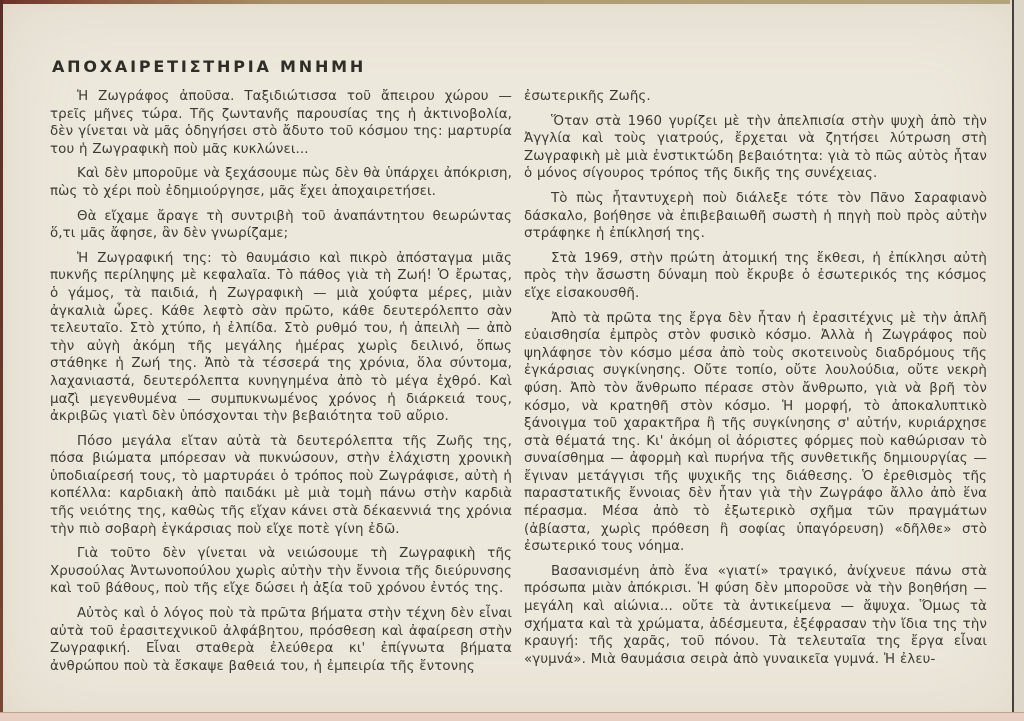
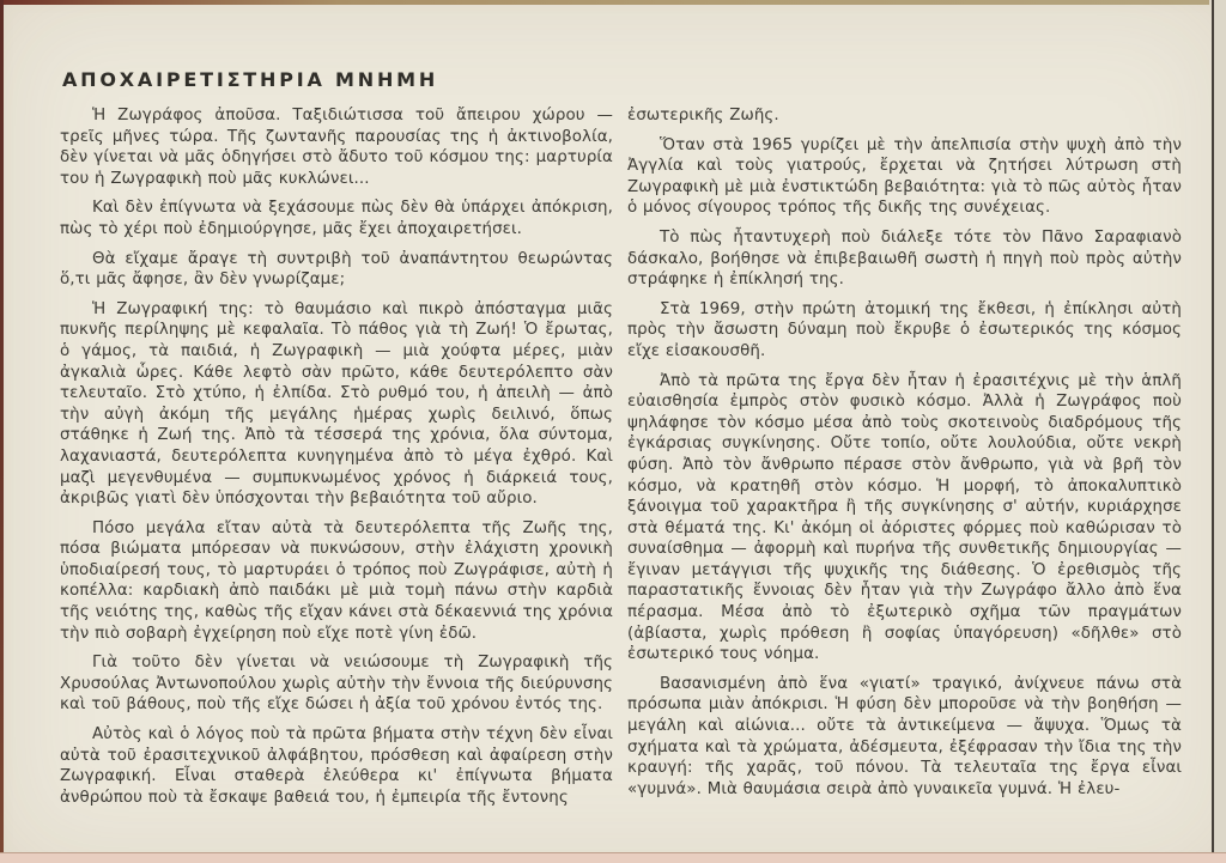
  ΑΠΟΧΑΙΡΕΤΙΣΤΗΡΙΑ ΜΝΗΜΗ
  Ἡ Ζωγράφος ἀποῦσα. Ταξιδιώτισσα τοῦ ἄπειρου χώρου — τρεῖς μῆνες τώρα. Τῆς ζωντανῆς παρουσίας της ἡ ἀκτινοβολία, δὲν γίνεται νὰ μᾶς ὁδηγήσει στὸ ἄδυτο τοῦ κόσμου της: μαρτυρία του ἡ Ζωγραφικὴ ποὺ μᾶς κυκλώνει...
- Καὶ δὲν μποροῦμε νὰ ξεχάσουμε πὼς δὲν θὰ ὑπάρχει ἀπόκριση, πὼς τὸ χέρι ποὺ ἐδημιούργησε, μᾶς ἔχει ἀποχαιρετήσει.
+ Καὶ δὲν ἐπίγνωτα νὰ ξεχάσουμε πὼς δὲν θὰ ὑπάρχει ἀπόκριση, πὼς τὸ χέρι ποὺ ἐδημιούργησε, μᾶς ἔχει ἀποχαιρετήσει.
  Θὰ εἴχαμε ἄραγε τὴ συντριβὴ τοῦ ἀναπάντητου θεωρώντας ὅ,τι μᾶς ἄφησε, ἂν δὲν γνωρίζαμε;
  Ἡ Ζωγραφική της: τὸ θαυμάσιο καὶ πικρὸ ἀπόσταγμα μιᾶς πυκνῆς περίληψης μὲ κεφαλαῖα. Τὸ πάθος γιὰ τὴ Ζωή! Ὁ ἔρωτας, ὁ γάμος, τὰ παιδιά, ἡ Ζωγραφικὴ — μιὰ χούφτα μέρες, μιὰν ἀγκαλιὰ ὧρες. Κάθε λεφτὸ σὰν πρῶτο, κάθε δευτερόλεπτο σὰν τελευταῖο. Στὸ χτύπο, ἡ ἐλπίδα. Στὸ ρυθμό του, ἡ ἀπειλὴ — ἀπὸ τὴν αὐγὴ ἀκόμη τῆς μεγάλης ἡμέρας χωρὶς δειλινό, ὅπως στάθηκε ἡ Ζωή της. Ἀπὸ τὰ τέσσερά της χρόνια, ὅλα σύντομα, λαχανιαστά, δευτερόλεπτα κυνηγημένα ἀπὸ τὸ μέγα ἐχθρό. Καὶ μαζὶ μεγενθυμένα — συμπυκνωμένος χρόνος ἡ διάρκειά τους, ἀκριβῶς γιατὶ δὲν ὑπόσχονται τὴν βεβαιότητα τοῦ αὔριο.
- Πόσο μεγάλα εἴταν αὐτὰ τὰ δευτερόλεπτα τῆς Ζωῆς της, πόσα βιώματα μπόρεσαν νὰ πυκνώσουν, στὴν ἐλάχιστη χρονικὴ ὑποδιαίρεσή τους, τὸ μαρτυράει ὁ τρόπος ποὺ Ζωγράφισε, αὐτὴ ἡ κοπέλλα: καρδιακὴ ἀπὸ παιδάκι μὲ μιὰ τομὴ πάνω στὴν καρδιὰ τῆς νειότης της, καθὼς τῆς εἴχαν κάνει στὰ δέκαεννιά της χρόνια τὴν πιὸ σοβαρὴ ἐγκάρσιας ποὺ εἴχε ποτὲ γίνη ἐδῶ.
+ Πόσο μεγάλα εἴταν αὐτὰ τὰ δευτερόλεπτα τῆς Ζωῆς της, πόσα βιώματα μπόρεσαν νὰ πυκνώσουν, στὴν ἐλάχιστη χρονικὴ ὑποδιαίρεσή τους, τὸ μαρτυράει ὁ τρόπος ποὺ Ζωγράφισε, αὐτὴ ἡ κοπέλλα: καρδιακὴ ἀπὸ παιδάκι μὲ μιὰ τομὴ πάνω στὴν καρδιὰ τῆς νειότης της, καθὼς τῆς εἴχαν κάνει στὰ δέκαεννιά της χρόνια τὴν πιὸ σοβαρὴ ἐγχείρηση ποὺ εἴχε ποτὲ γίνη ἐδῶ.
  Γιὰ τοῦτο δὲν γίνεται νὰ νειώσουμε τὴ Ζωγραφικὴ τῆς Χρυσούλας Ἀντωνοπούλου χωρὶς αὐτὴν τὴν ἔννοια τῆς διεύρυνσης καὶ τοῦ βάθους, ποὺ τῆς εἴχε δώσει ἡ ἀξία τοῦ χρόνου ἐντός της.
  Αὐτὸς καὶ ὁ λόγος ποὺ τὰ πρῶτα βήματα στὴν τέχνη δὲν εἶναι αὐτὰ τοῦ ἐρασιτεχνικοῦ ἀλφάβητου, πρόσθεση καὶ ἀφαίρεση στὴν Ζωγραφική. Εἶναι σταθερὰ ἐλεύθερα κι' ἐπίγνωτα βήματα ἀνθρώπου ποὺ τὰ ἔσκαψε βαθειά του, ἡ ἐμπειρία τῆς ἔντονης
  ἐσωτερικῆς Ζωῆς.
- Ὅταν στὰ 1960 γυρίζει μὲ τὴν ἀπελπισία στὴν ψυχὴ ἀπὸ τὴν Ἀγγλία καὶ τοὺς γιατρούς, ἔρχεται νὰ ζητήσει λύτρωση στὴ Ζωγραφικὴ μὲ μιὰ ἐνστικτώδη βεβαιότητα: γιὰ τὸ πῶς αὐτὸς ἦταν ὁ μόνος σίγουρος τρόπος τῆς δικῆς της συνέχειας.
+ Ὅταν στὰ 1965 γυρίζει μὲ τὴν ἀπελπισία στὴν ψυχὴ ἀπὸ τὴν Ἀγγλία καὶ τοὺς γιατρούς, ἔρχεται νὰ ζητήσει λύτρωση στὴ Ζωγραφικὴ μὲ μιὰ ἐνστικτώδη βεβαιότητα: γιὰ τὸ πῶς αὐτὸς ἦταν ὁ μόνος σίγουρος τρόπος τῆς δικῆς της συνέχειας.
  Τὸ πὼς ἦταντυχερὴ ποὺ διάλεξε τότε τὸν Πᾶνο Σαραφιανὸ δάσκαλο, βοήθησε νὰ ἐπιβεβαιωθῆ σωστὴ ἡ πηγὴ ποὺ πρὸς αὐτὴν στράφηκε ἡ ἐπίκλησή της.
  Στὰ 1969, στὴν πρώτη ἀτομική της ἔκθεσι, ἡ ἐπίκλησι αὐτὴ πρὸς τὴν ἄσωστη δύναμη ποὺ ἔκρυβε ὁ ἐσωτερικός της κόσμος εἴχε εἰσακουσθῆ.
  Ἀπὸ τὰ πρῶτα της ἔργα δὲν ἦταν ἡ ἐρασιτέχνις μὲ τὴν ἁπλῆ εὐαισθησία ἐμπρὸς στὸν φυσικὸ κόσμο. Ἀλλὰ ἡ Ζωγράφος ποὺ ψηλάφησε τὸν κόσμο μέσα ἀπὸ τοὺς σκοτεινοὺς διαδρόμους τῆς ἐγκάρσιας συγκίνησης. Οὔτε τοπίο, οὔτε λουλούδια, οὔτε νεκρὴ φύση. Ἀπὸ τὸν ἄνθρωπο πέρασε στὸν ἄνθρωπο, γιὰ νὰ βρῆ τὸν κόσμο, νὰ κρατηθῆ στὸν κόσμο. Ἡ μορφή, τὸ ἀποκαλυπτικὸ ξάνοιγμα τοῦ χαρακτῆρα ἢ τῆς συγκίνησης σ' αὐτήν, κυριάρχησε στὰ θέματά της. Κι' ἀκόμη οἱ ἀόριστες φόρμες ποὺ καθώρισαν τὸ συναίσθημα — ἀφορμὴ καὶ πυρήνα τῆς συνθετικῆς δημιουργίας — ἔγιναν μετάγγισι τῆς ψυχικῆς της διάθεσης. Ὁ ἐρεθισμὸς τῆς παραστατικῆς ἔννοιας δὲν ἦταν γιὰ τὴν Ζωγράφο ἄλλο ἀπὸ ἕνα πέρασμα. Μέσα ἀπὸ τὸ ἐξωτερικὸ σχῆμα τῶν πραγμάτων (ἀβίαστα, χωρὶς πρόθεση ἢ σοφίας ὑπαγόρευση) «δῆλθε» στὸ ἐσωτερικό τους νόημα.
  Βασανισμένη ἀπὸ ἕνα «γιατί» τραγικό, ἀνίχνευε πάνω στὰ πρόσωπα μιὰν ἀπόκρισι. Ἡ φύση δὲν μποροῦσε νὰ τὴν βοηθήση — μεγάλη καὶ αἰώνια... οὔτε τὰ ἀντικείμενα — ἄψυχα. Ὅμως τὰ σχήματα καὶ τὰ χρώματα, ἀδέσμευτα, ἐξέφρασαν τὴν ἴδια της τὴν κραυγή: τῆς χαρᾶς, τοῦ πόνου. Τὰ τελευταῖα της ἔργα εἶναι «γυμνά». Μιὰ θαυμάσια σειρὰ ἀπὸ γυναικεῖα γυμνά. Ἡ ἐλευ-
